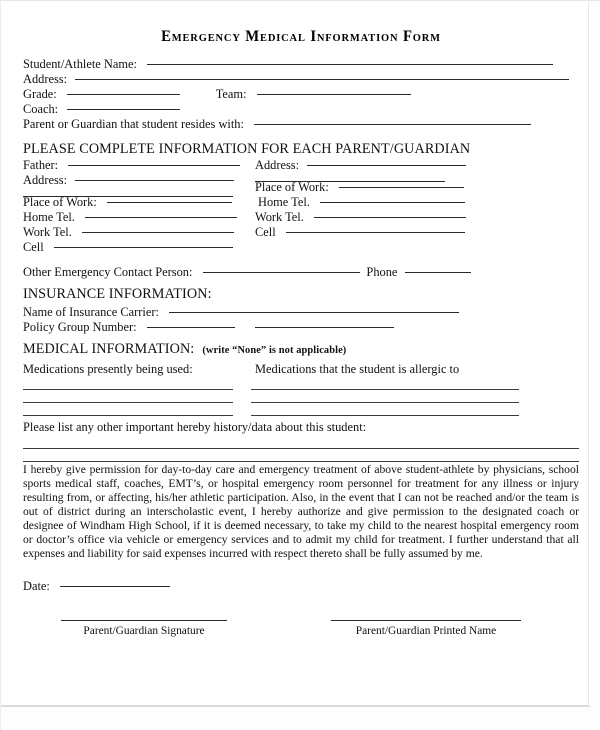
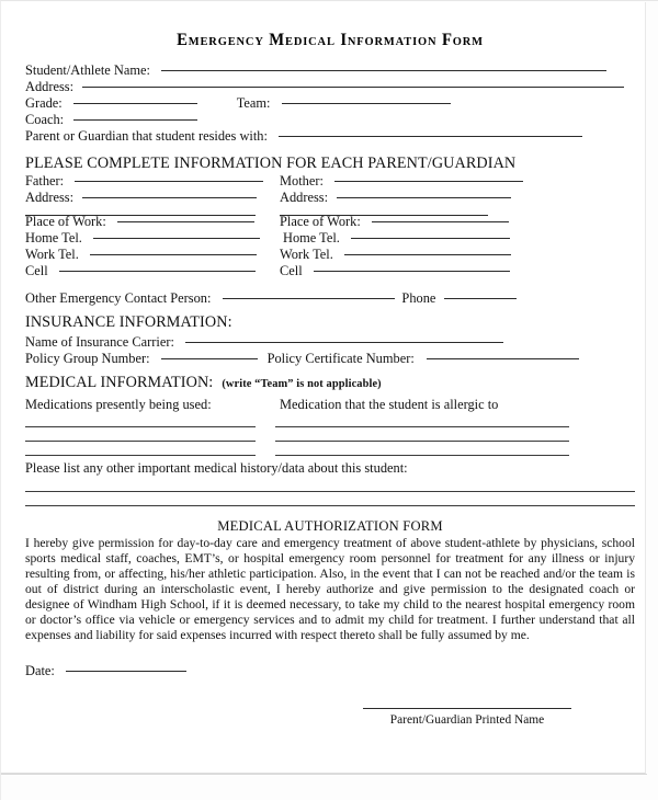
  Emergency Medical Information Form
  Student/Athlete Name:
  Address:
  Grade:
  Team:
  Coach:
  Parent or Guardian that student resides with:
  PLEASE COMPLETE INFORMATION FOR EACH PARENT/GUARDIAN
  Father:
  Address:
  Place of Work:
  Home Tel.
  Work Tel.
  Cell
+ Mother:
  Address:
  Place of Work:
  Home Tel.
  Work Tel.
  Cell
  Other Emergency Contact Person:
  Phone
  INSURANCE INFORMATION:
  Name of Insurance Carrier:
  Policy Group Number:
+ Policy Certificate Number:
  MEDICAL INFORMATION:
- (write “None” is not applicable)
+ (write “Team” is not applicable)
  Medications presently being used:
- Medications that the student is allergic to
+ Medication that the student is allergic to
- Please list any other important hereby history/data about this student:
+ Please list any other important medical history/data about this student:
+ MEDICAL AUTHORIZATION FORM
  I hereby give permission for day-to-day care and emergency treatment of above student-athlete by physicians, school sports medical staff, coaches, EMT’s, or hospital emergency room personnel for treatment for any illness or injury resulting from, or affecting, his/her athletic participation. Also, in the event that I can not be reached and/or the team is out of district during an interscholastic event, I hereby authorize and give permission to the designated coach or designee of Windham High School, if it is deemed necessary, to take my child to the nearest hospital emergency room or doctor’s office via vehicle or emergency services and to admit my child for treatment. I further understand that all expenses and liability for said expenses incurred with respect thereto shall be fully assumed by me.
  Date:
- Parent/Guardian Signature
  Parent/Guardian Printed Name
